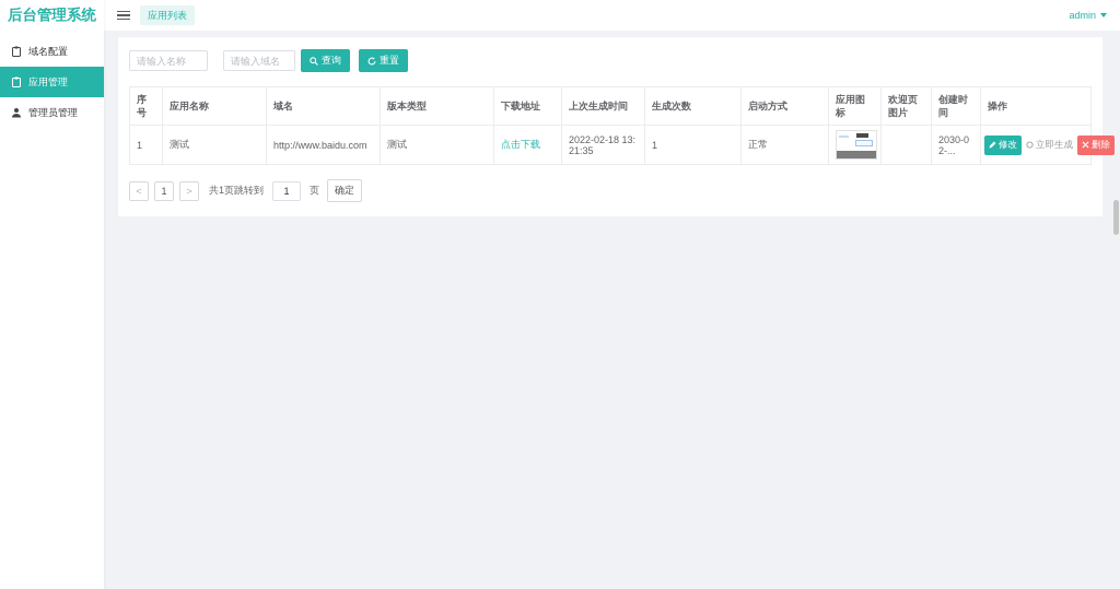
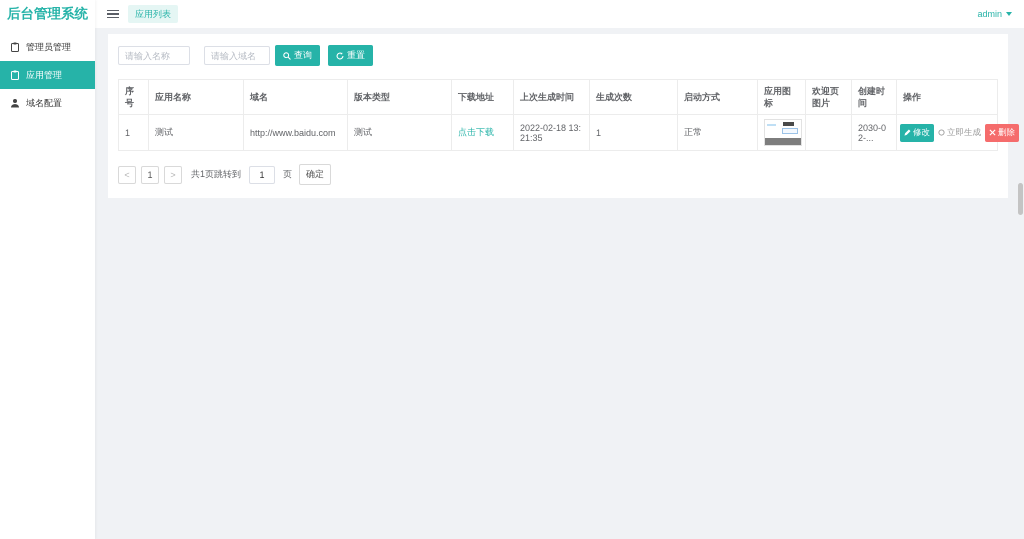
  后台管理系统
- 域名配置
+ 管理员管理
  应用管理
- 管理员管理
+ 域名配置
  应用列表
  admin
  请输入名称
  请输入域名
  查询
  重置
  序号	应用名称	域名	版本类型	下载地址	上次生成时间	生成次数	启动方式	应用图标	欢迎页图片	创建时间	操作
  1	测试	http://www.baidu.com	测试	点击下载	2022-02-18 13:21:35	1	正常			2030-02-...	修改 立即生成 删除
  <
  1
  >
  共1页跳转到
  1
  页
  确定
